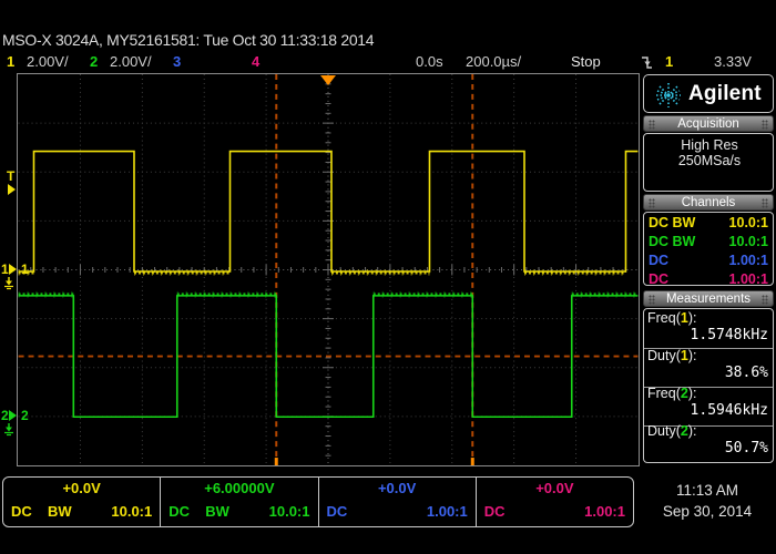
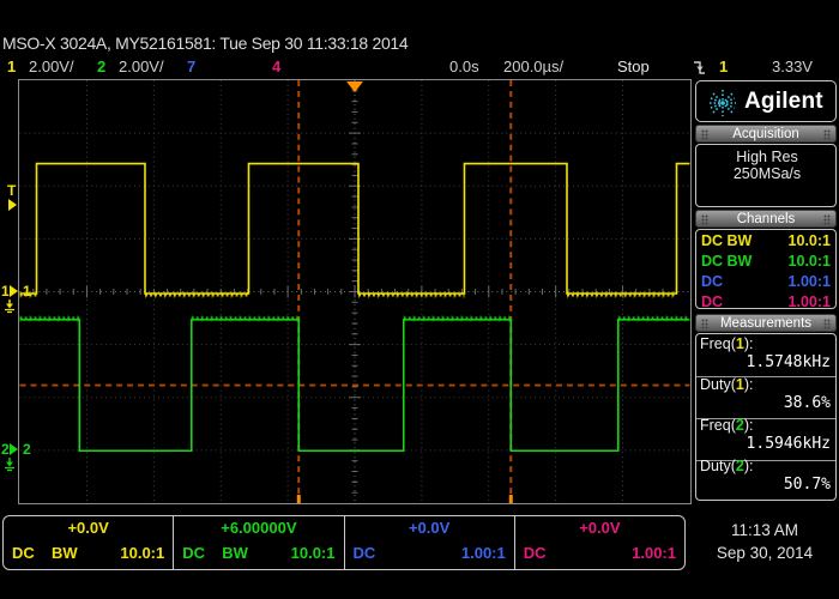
- MSO-X 3024A, MY52161581: Tue Oct 30 11:33:18 2014
+ MSO-X 3024A, MY52161581: Tue Sep 30 11:33:18 2014
  1
  2.00V/
  2
  2.00V/
- 3
+ 7
  4
  0.0s
  200.0µs/
  Stop
  1
  3.33V
  T
  1
  1
  2
  2
  Agilent
  Acquisition
  High Res
  250MSa/s
  Channels
  DC BW
  10.0:1
  DC BW
  10.0:1
  DC
  1.00:1
  DC
  1.00:1
  Measurements
  Freq(1):
  1.5748kHz
  Duty(1):
  38.6%
  Freq(2):
  1.5946kHz
  Duty(2):
  50.7%
  +0.0V
  DC
  10.0:1
  BW
  +6.00000V
  DC
  10.0:1
  BW
  +0.0V
  DC
  1.00:1
  +0.0V
  DC
  1.00:1
  11:13 AM
  Sep 30, 2014
